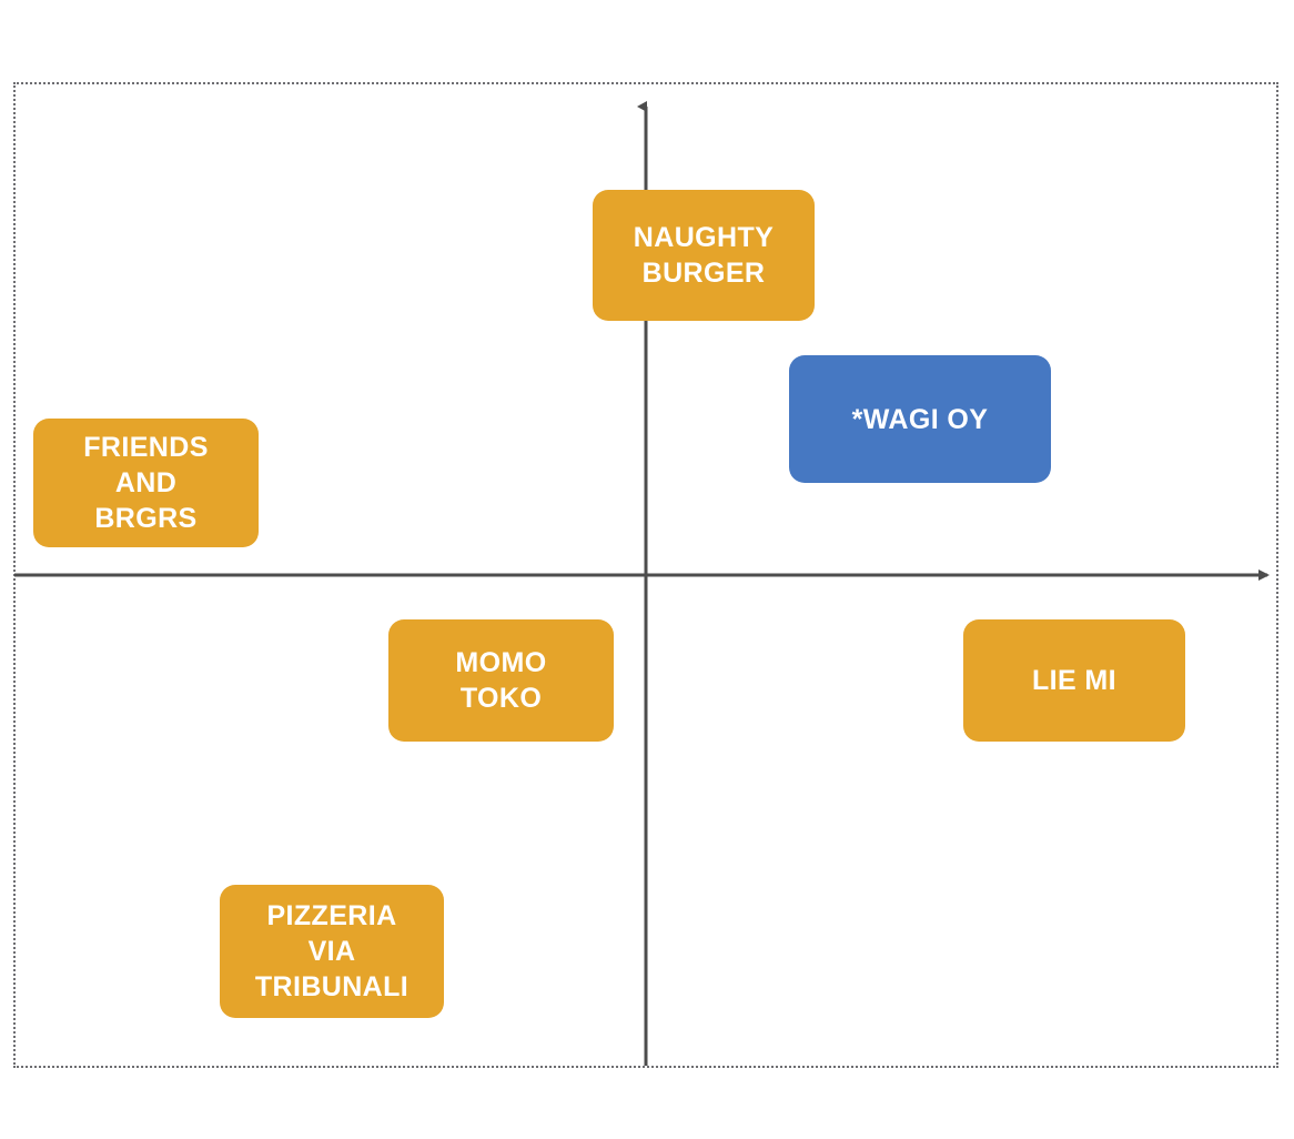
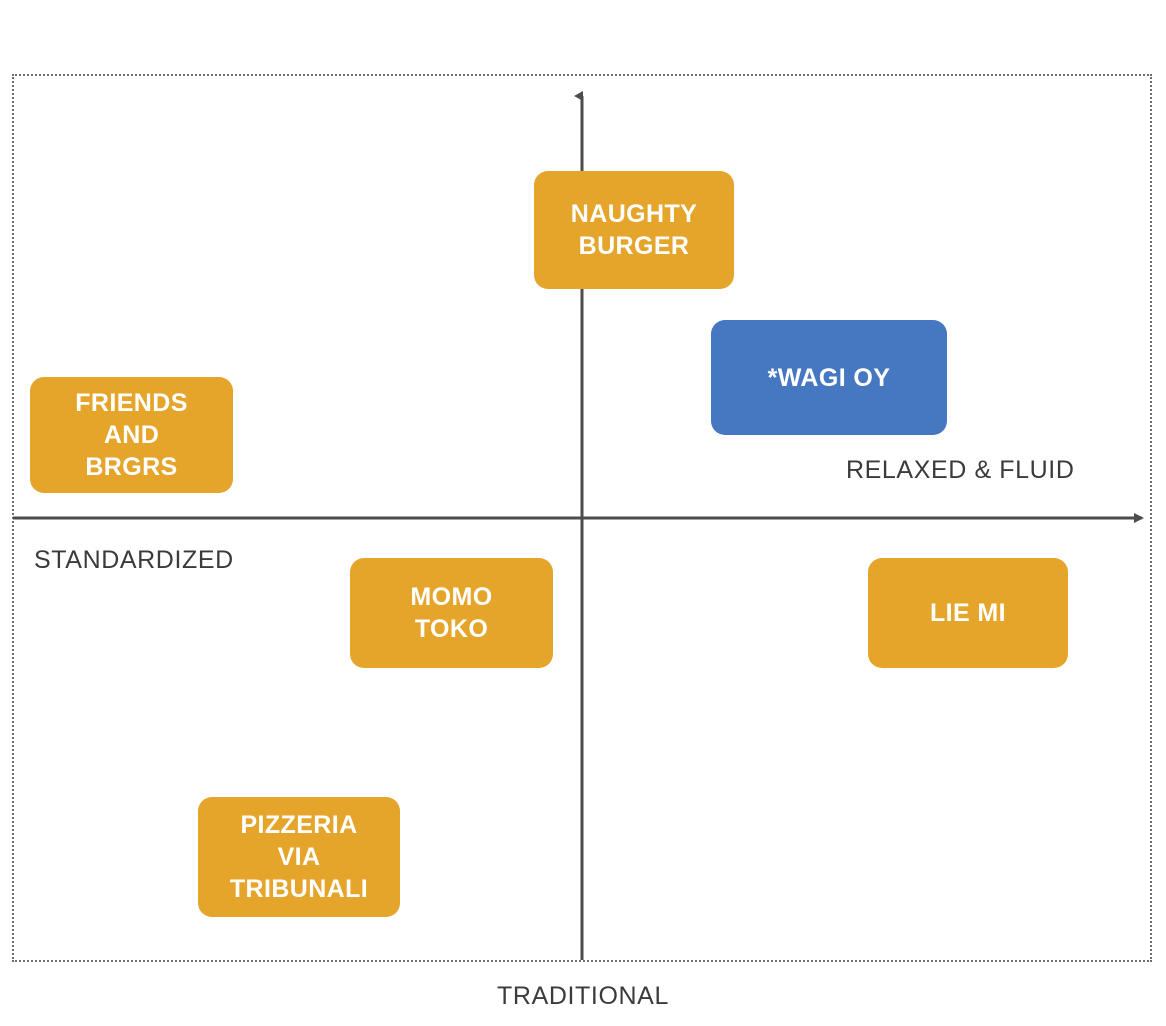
+ TRADITIONAL
+ STANDARDIZED
+ RELAXED & FLUID
  NAUGHTY
  BURGER
  *WAGI OY
  FRIENDS
  AND
  BRGRS
  MOMO
  TOKO
  LIE MI
  PIZZERIA
  VIA
  TRIBUNALI
